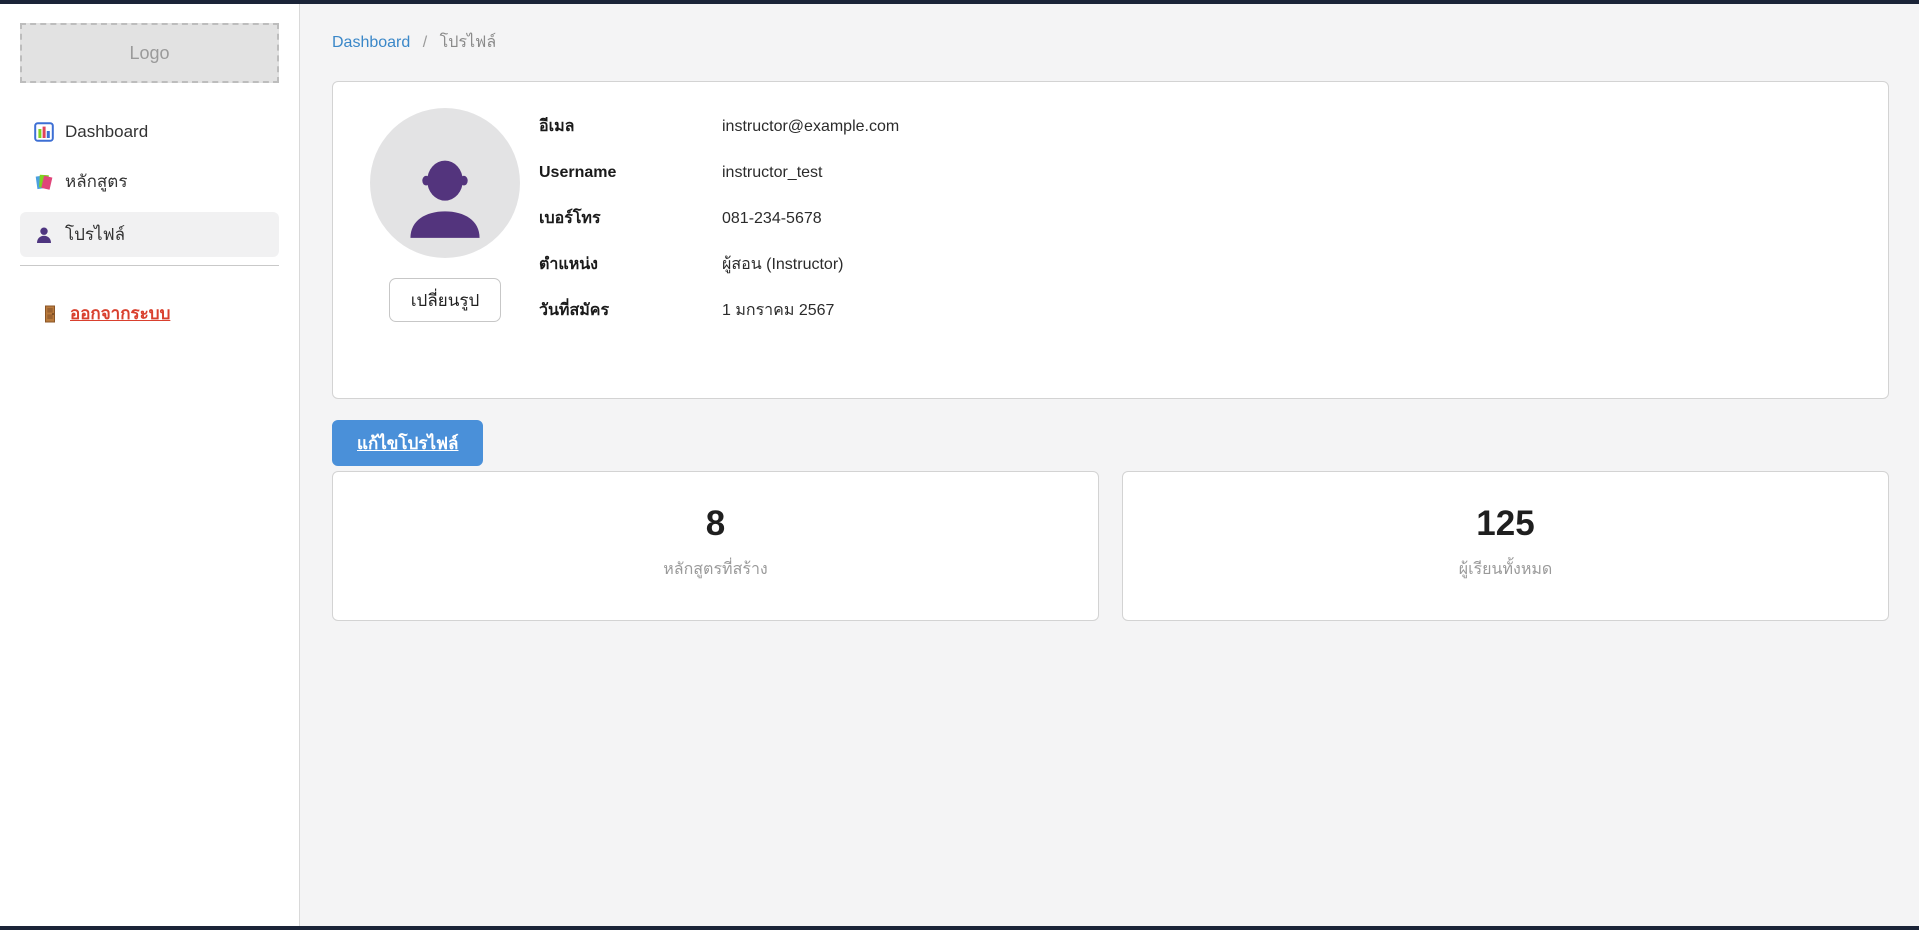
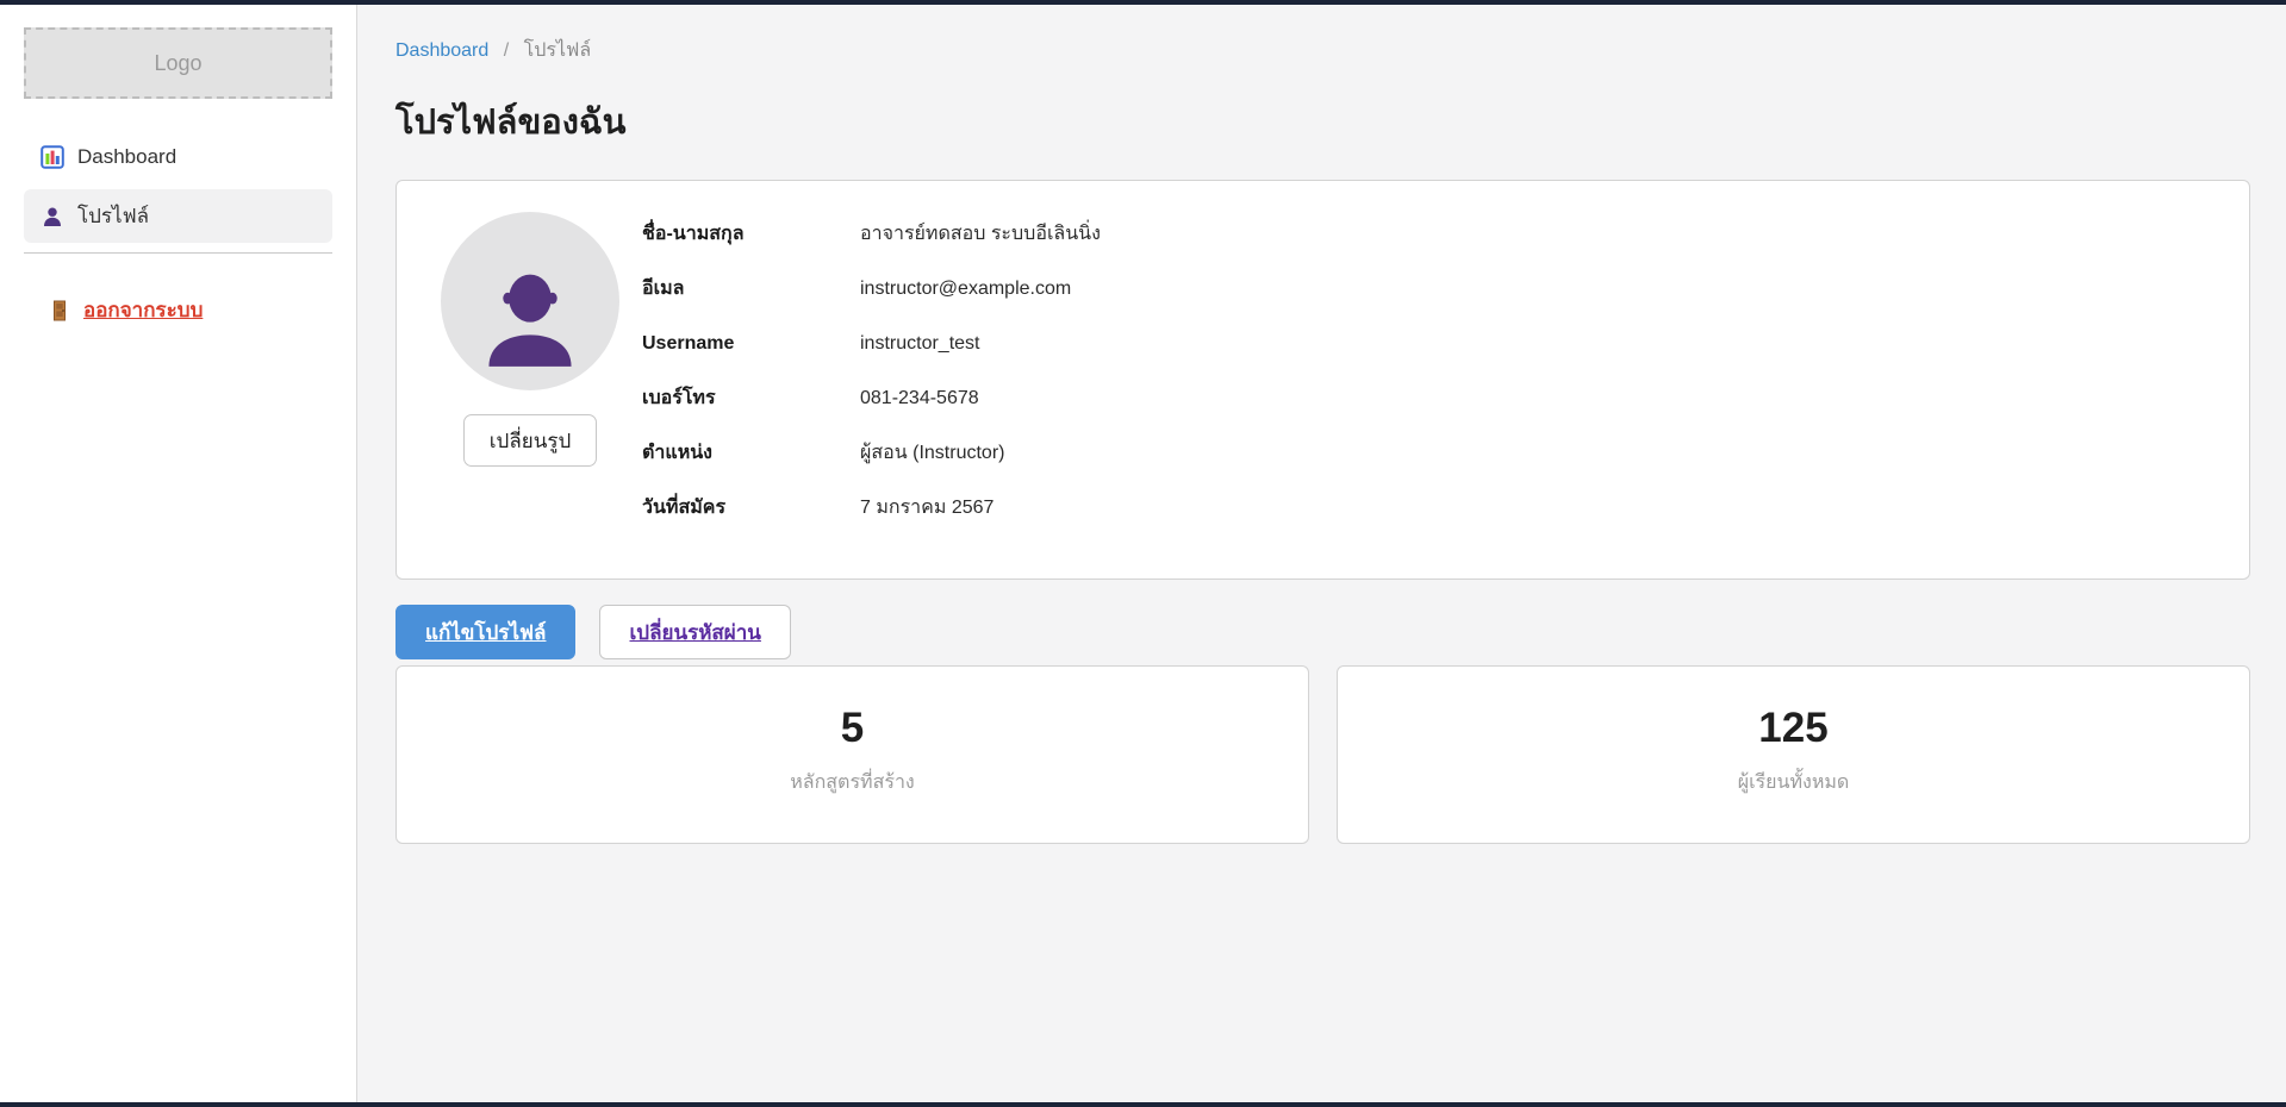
  Logo
  Dashboard
- หลักสูตร
  โปรไฟล์
  ออกจากระบบ
  Dashboard / โปรไฟล์
+ โปรไฟล์ของฉัน
  เปลี่ยนรูป
+ ชื่อ-นามสกุล
+ อาจารย์ทดสอบ ระบบอีเลินนิ่ง
  อีเมล
  instructor@example.com
  Username
  instructor_test
  เบอร์โทร
  081-234-5678
  ตำแหน่ง
  ผู้สอน (Instructor)
  วันที่สมัคร
- 1 มกราคม 2567
+ 7 มกราคม 2567
  แก้ไขโปรไฟล์
+ เปลี่ยนรหัสผ่าน
- 8
+ 5
  หลักสูตรที่สร้าง
  125
  ผู้เรียนทั้งหมด
